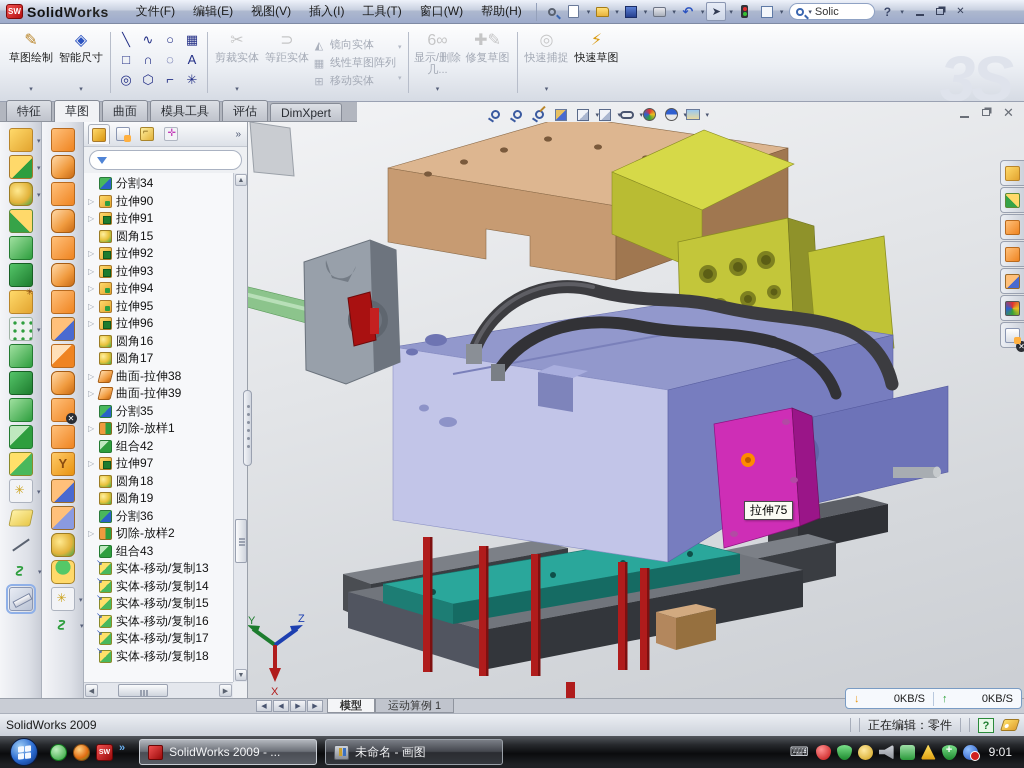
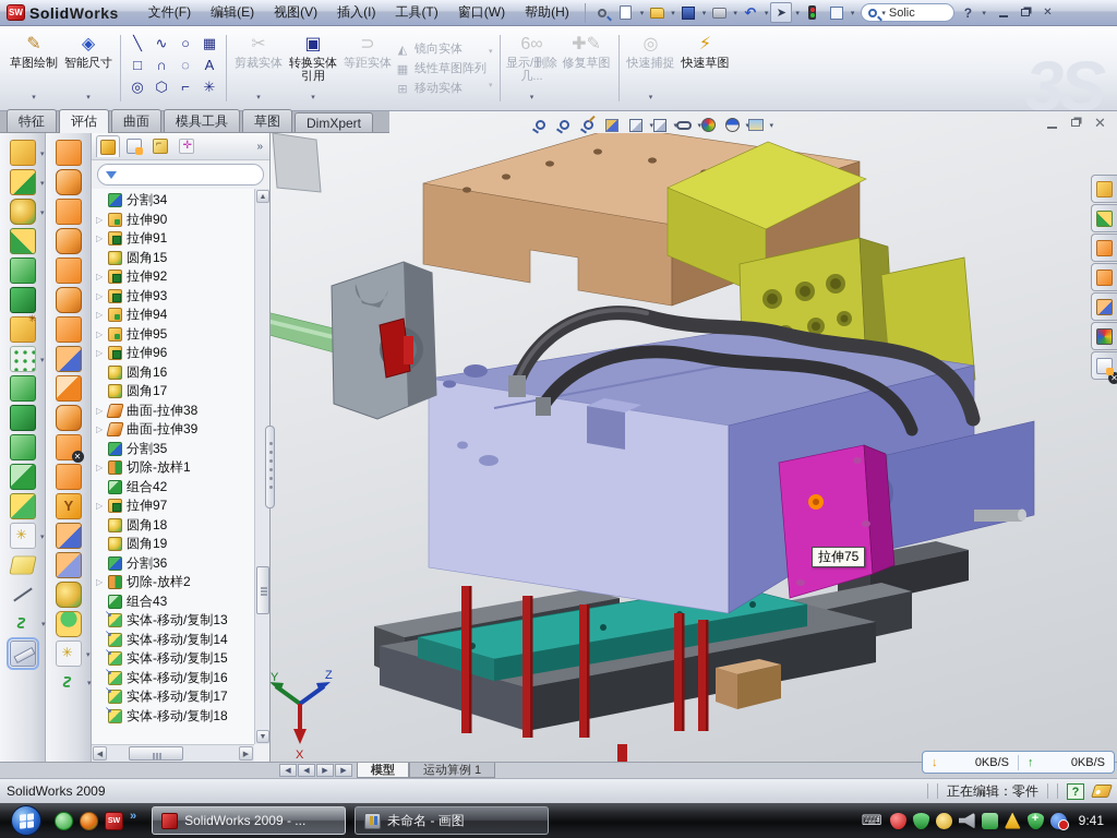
  SW
  SolidWorks
  文件(F)
  编辑(E)
  视图(V)
  插入(I)
  工具(T)
  窗口(W)
  帮助(H)
  ↶
  ➤
  Solic
  ?
  ✕
  ✎
  草图绘制
  ◈
  智能尺寸
  ╲
  □
  ◎
  ∿
  ∩
  ⬡
  ○
  ◌
  ⌐
  ▦
  A
  ✳
  ✂
  剪裁实体
+ ▣
+ 转换实体引用
  ⊃
  等距实体
  ◭
  镜向实体
  ▦
  线性草图阵列
  ⊞
  移动实体
  6∞
  显示/删除几...
  ✚✎
  修复草图
  ◎
  快速捕捉
  ⚡
  快速草图
  3S
  特征
- 草图
+ 评估
  曲面
  模具工具
- 评估
+ 草图
  DimXpert
  »
  分割34
  ▷
  拉伸90
  ▷
  拉伸91
  圆角15
  ▷
  拉伸92
  ▷
  拉伸93
  ▷
  拉伸94
  ▷
  拉伸95
  ▷
  拉伸96
  圆角16
  圆角17
  ▷
  曲面-拉伸38
  ▷
  曲面-拉伸39
  分割35
  ▷
  切除-放样1
  组合42
  ▷
  拉伸97
  圆角18
  圆角19
  分割36
  ▷
  切除-放样2
  组合43
  实体-移动/复制13
  实体-移动/复制14
  实体-移动/复制15
  实体-移动/复制16
  实体-移动/复制17
  实体-移动/复制18
  ✕
  Y
  Z
  X
  拉伸75
  ↓
  0KB/S
  ↑
  0KB/S
  模型
  运动算例 1
  SolidWorks 2009
  正在编辑：零件
  ?
  »
  SolidWorks 2009 - ...
  未命名 - 画图
  ⌨
- 9:01
+ 9:41
